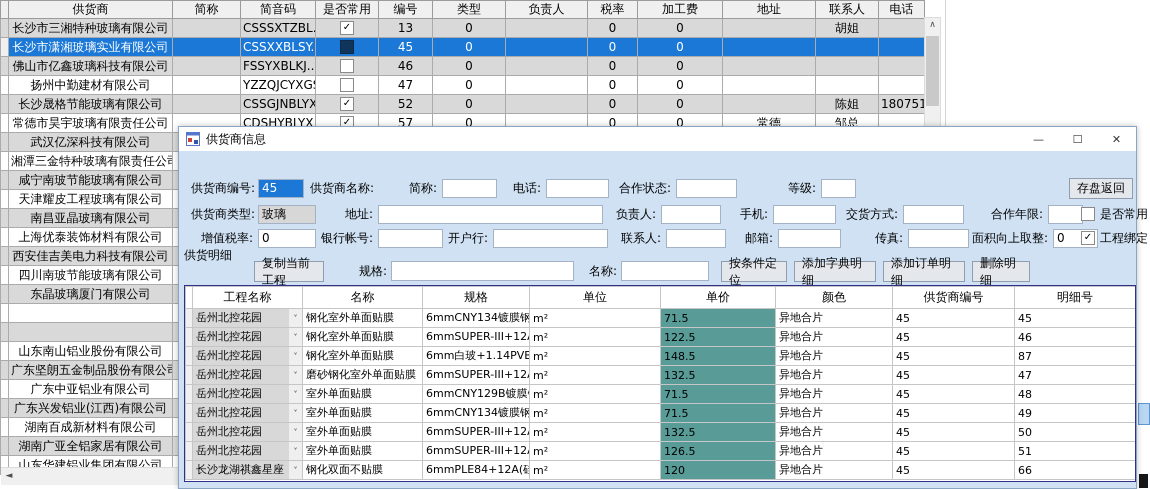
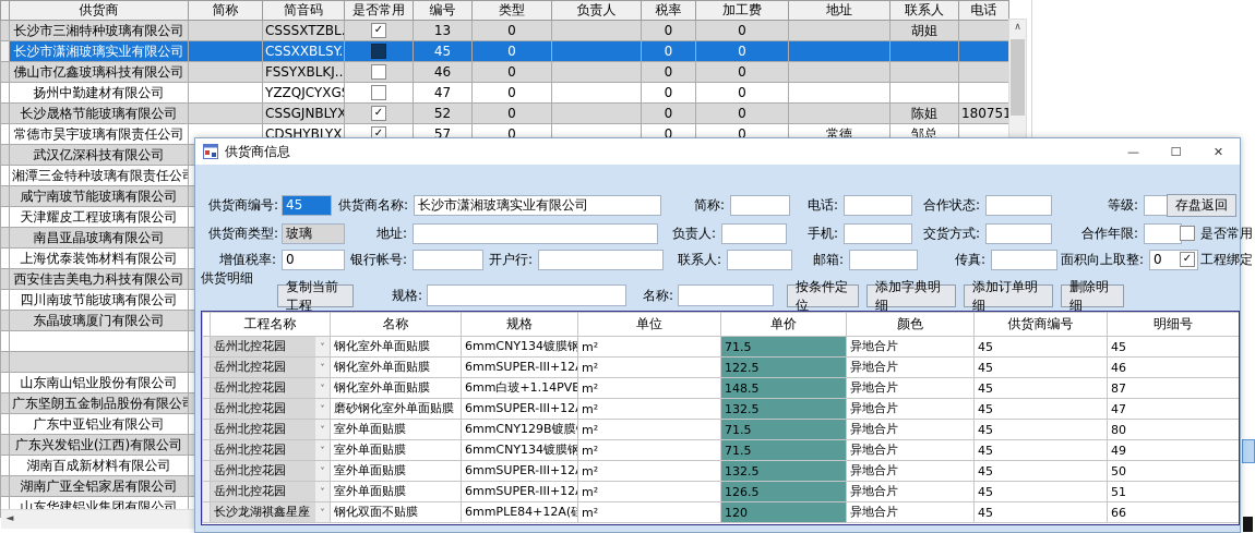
  	供货商	简称	简音码	是否常用	编号	类型	负责人	税率	加工费	地址	联系人	电话
  	长沙市三湘特种玻璃有限公司		CSSSXTZBL.		13	0		0	0		胡姐
  	长沙市潇湘玻璃实业有限公司		CSSXXBLSY.		45	0		0	0
  	佛山市亿鑫玻璃科技有限公司		FSSYXBLKJ..		46	0		0	0
  	扬州中勤建材有限公司		YZZQJCYXG		47	0		0	0
  	长沙晟格节能玻璃有限公司		CSSGJNBLYX		52	0		0	0		陈姐	180751
  	常德市昊宇玻璃有限责任公司		CDSHYBLYX		57	0		0	0	常德	邹总
  	武汉亿深科技有限公司
  	湘潭三金特种玻璃有限责任公
  	咸宁南玻节能玻璃有限公司
  	天津耀皮工程玻璃有限公司
  	南昌亚晶玻璃有限公司
  	上海优泰装饰材料有限公司
  	西安佳吉美电力科技有限公司
  	四川南玻节能玻璃有限公司
  	东晶玻璃厦门有限公司
  	山东南山铝业股份有限公司
  	广东坚朗五金制品股份有限公
  	广东中亚铝业有限公司
  	广东兴发铝业(江西)有限公司
  	湖南百成新材料有限公司
  	湖南广亚全铝家居有限公司
  	山东华建铝业集团有限公司
  ∧
  ◄
  供货商信息
  —
  ☐
  ✕
  供货商编号:
  45
  供货商名称:
+ 长沙市潇湘玻璃实业有限公司
  简称:
  电话:
  合作状态:
  等级:
  存盘返回
  供货商类型:
  玻璃
  地址:
  负责人:
  手机:
  交货方式:
  合作年限:
  是否常用
  增值税率:
  0
  银行帐号:
  开户行:
  联系人:
  邮箱:
  传真:
  面积向上取整:
  0
  工程绑定
  供货明细
  复制当前工程
  规格:
  名称:
  按条件定位
  添加字典明细
  添加订单明细
  删除明细
  	工程名称	名称	规格	单位	单价	颜色	供货商编号	明细号
  	岳州北控花园 ˅	钢化室外单面贴膜	6mmCNY134镀膜钢	m²	71.5	异地合片	45	45
  	岳州北控花园 ˅	钢化室外单面贴膜	6mmSUPER-III+12	m²	122.5	异地合片	45	46
  	岳州北控花园 ˅	钢化室外单面贴膜	6mm白玻+1.14PVB	m²	148.5	异地合片	45	87
  	岳州北控花园 ˅	磨砂钢化室外单面贴膜	6mmSUPER-III+12	m²	132.5	异地合片	45	47
- 	岳州北控花园 ˅	室外单面贴膜	6mmCNY129B镀膜	m²	71.5	异地合片	45	48
+ 	岳州北控花园 ˅	室外单面贴膜	6mmCNY129B镀膜	m²	71.5	异地合片	45	80
  	岳州北控花园 ˅	室外单面贴膜	6mmCNY134镀膜钢	m²	71.5	异地合片	45	49
  	岳州北控花园 ˅	室外单面贴膜	6mmSUPER-III+12	m²	132.5	异地合片	45	50
  	岳州北控花园 ˅	室外单面贴膜	6mmSUPER-III+12	m²	126.5	异地合片	45	51
  	长沙龙湖祺鑫星座 ˅	钢化双面不贴膜	6mmPLE84+12A(硅	m²	120	异地合片	45	66
